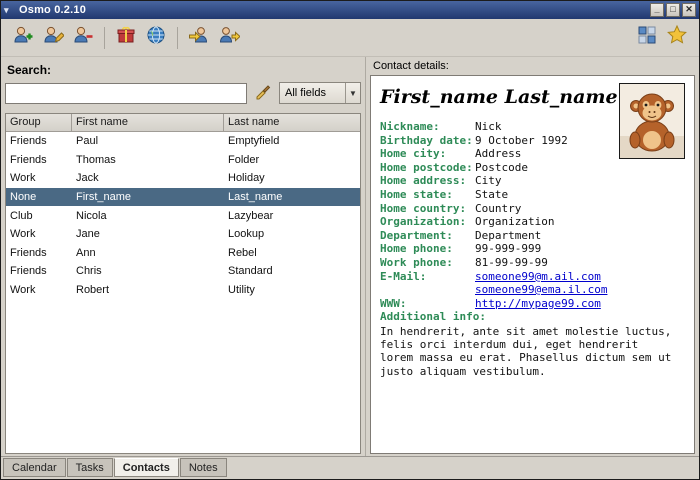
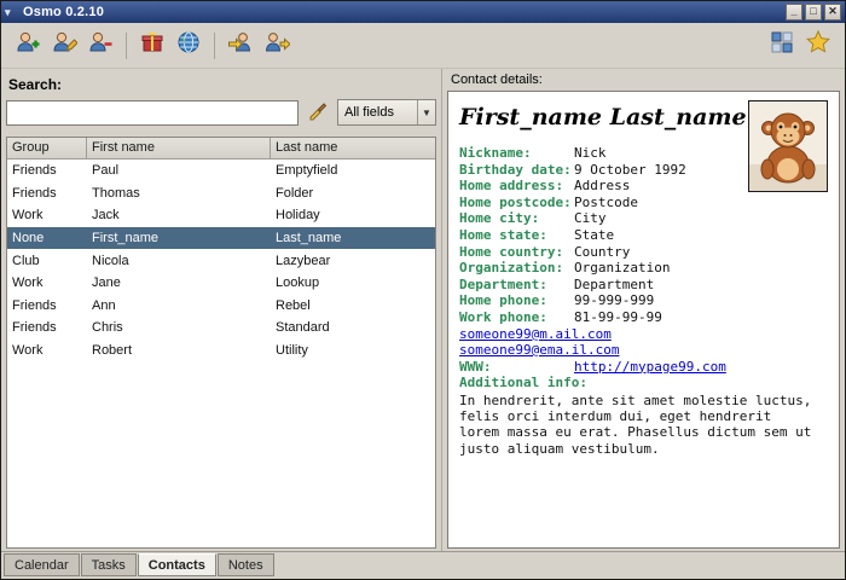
  ▾
  Osmo 0.2.10
  _
  □
  ✕
  Search:
  All fields
  ▼
  Group
  First name
  Last name
  Friends
  Paul
  Emptyfield
  Friends
  Thomas
  Folder
  Work
  Jack
  Holiday
  None
  First_name
  Last_name
  Club
  Nicola
  Lazybear
  Work
  Jane
  Lookup
  Friends
  Ann
  Rebel
  Friends
  Chris
  Standard
  Work
  Robert
  Utility
  Contact details:
  First_name Last_name
  Nickname:
  Nick
  Birthday date:
  9 October 1992
- Home city:
+ Home address:
  Address
  Home postcode:
  Postcode
- Home address:
+ Home city:
  City
  Home state:
  State
  Home country:
  Country
  Organization:
  Organization
  Department:
  Department
  Home phone:
  99-999-999
  Work phone:
  81-99-99-99
- E-Mail:
  someone99@m.ail.com
  someone99@ema.il.com
  WWW:
  http://mypage99.com
  Additional info:
  In hendrerit, ante sit amet molestie luctus, felis orci interdum dui, eget hendrerit lorem massa eu erat. Phasellus dictum sem ut justo aliquam vestibulum.
  Calendar
  Tasks
  Contacts
  Notes
